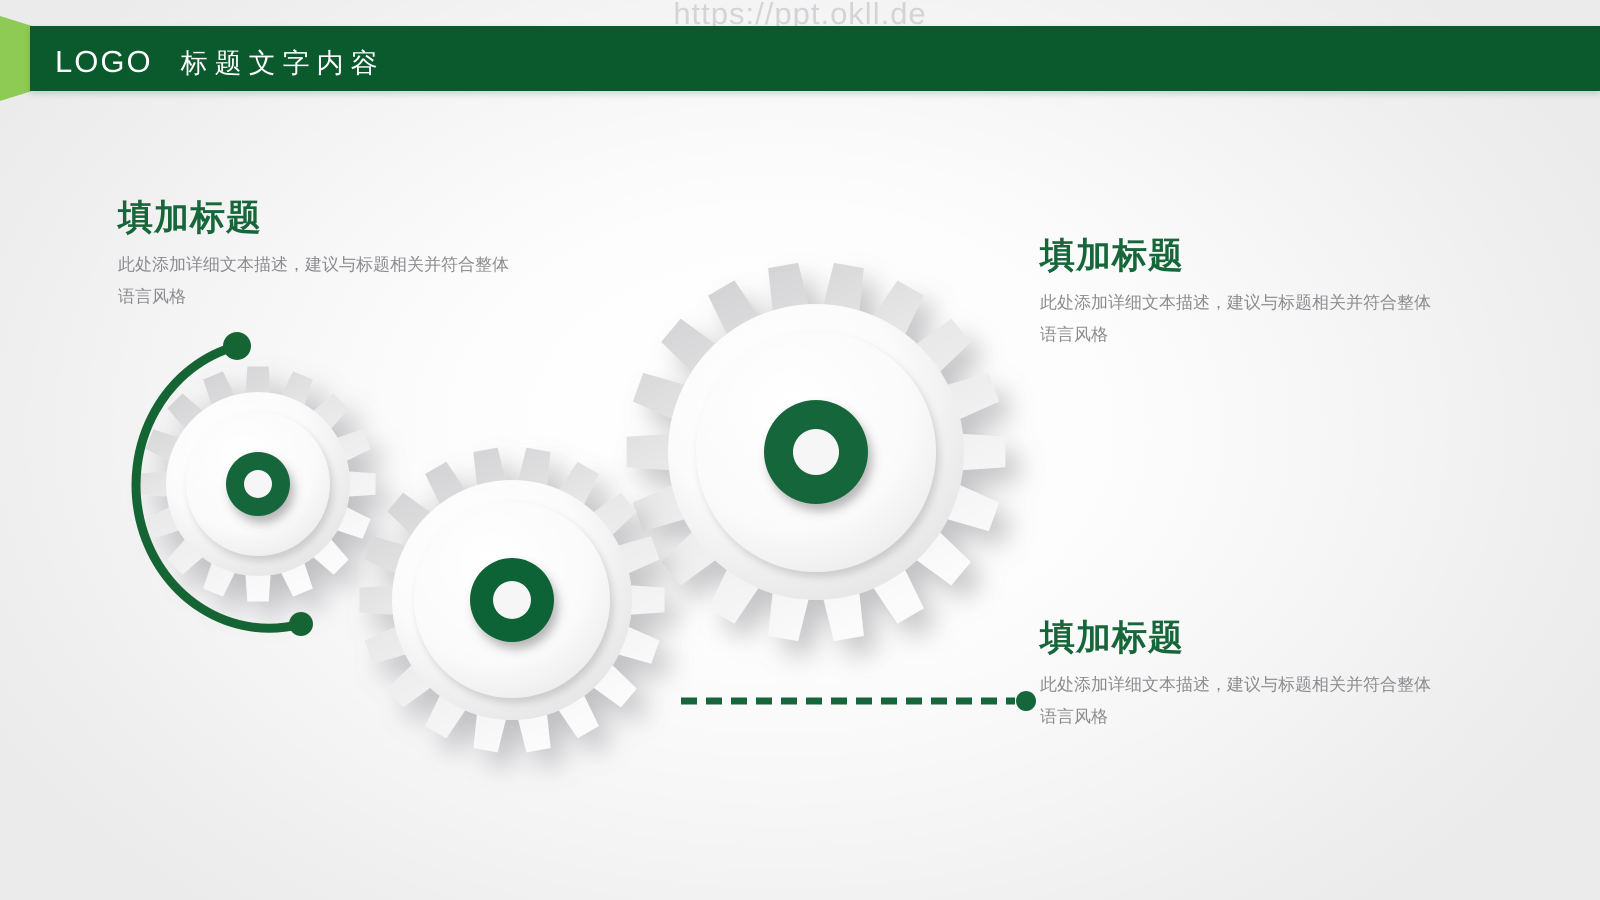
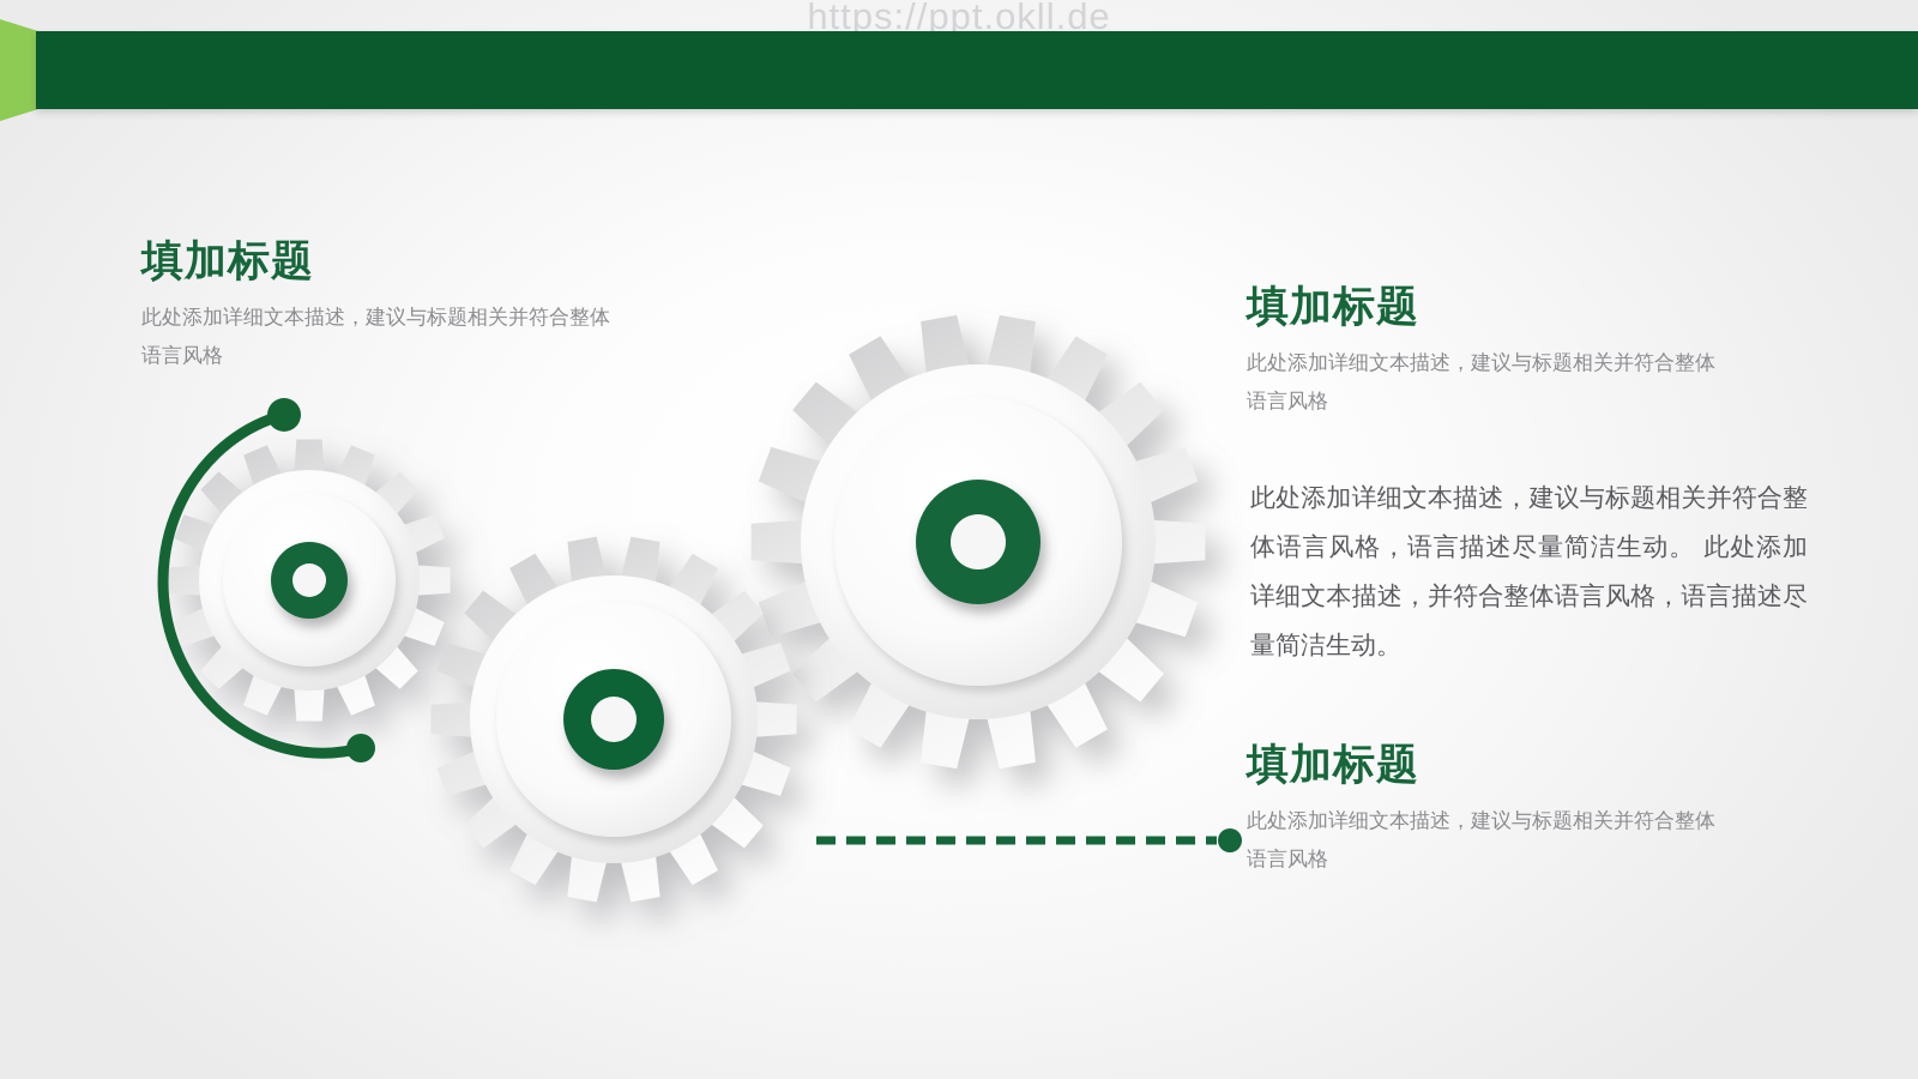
  https://ppt.okll.de
  填加标题
  此处添加详细文本描述，建议与标题相关并符合整体语言风格
  填加标题
  此处添加详细文本描述，建议与标题相关并符合整体语言风格
+ 此处添加详细文本描述，建议与标题相关并符合整体语言风格，语言描述尽量简洁生动。 此处添加详细文本描述，并符合整体语言风格，语言描述尽量简洁生动。
  填加标题
  此处添加详细文本描述，建议与标题相关并符合整体语言风格
- LOGO
- 标题文字内容
